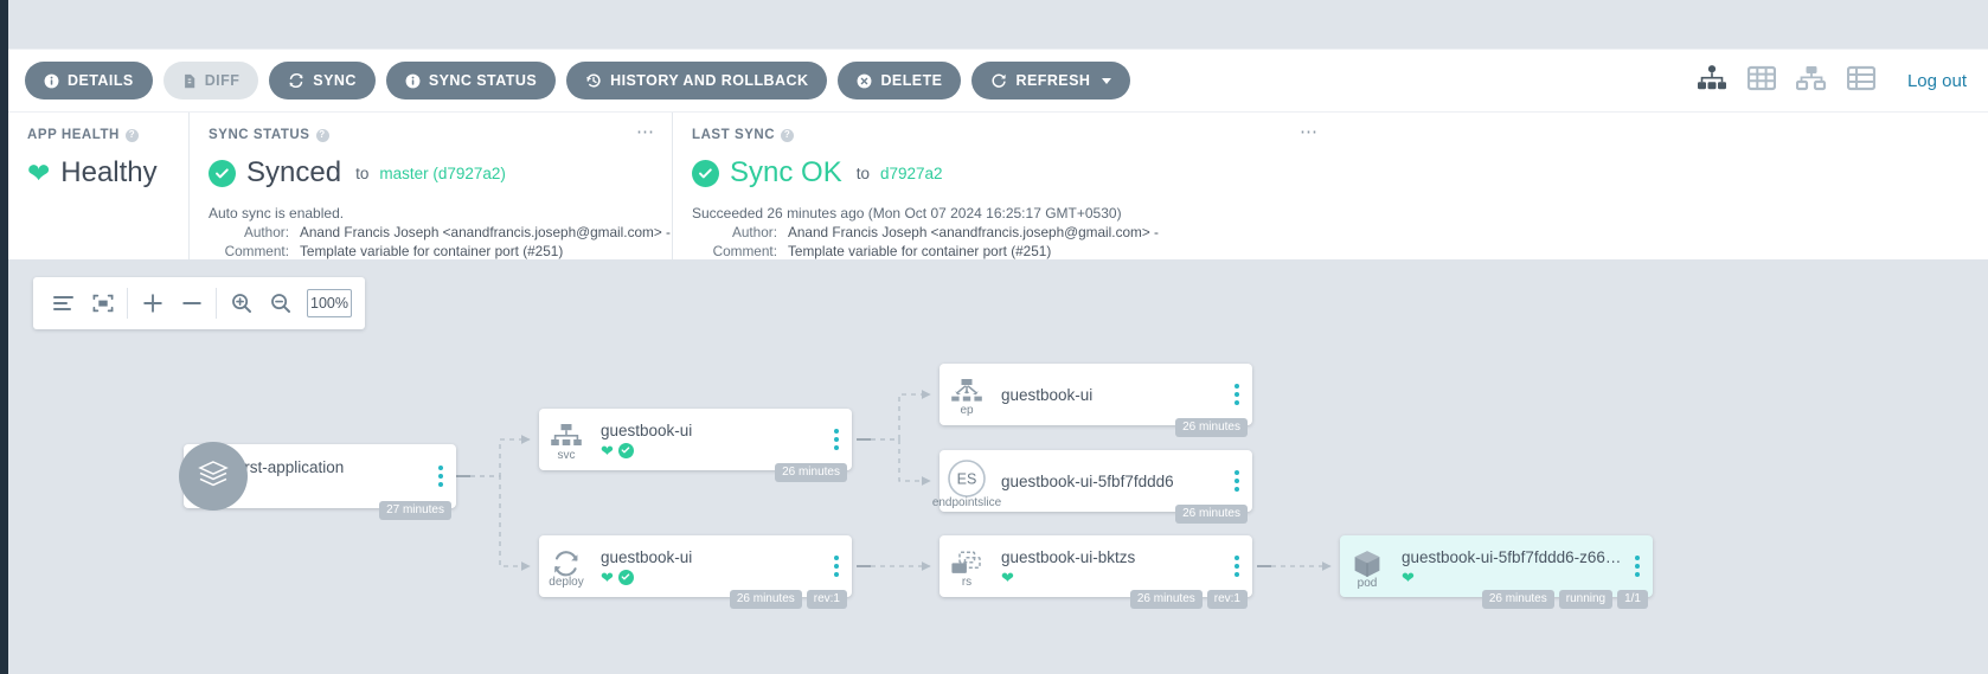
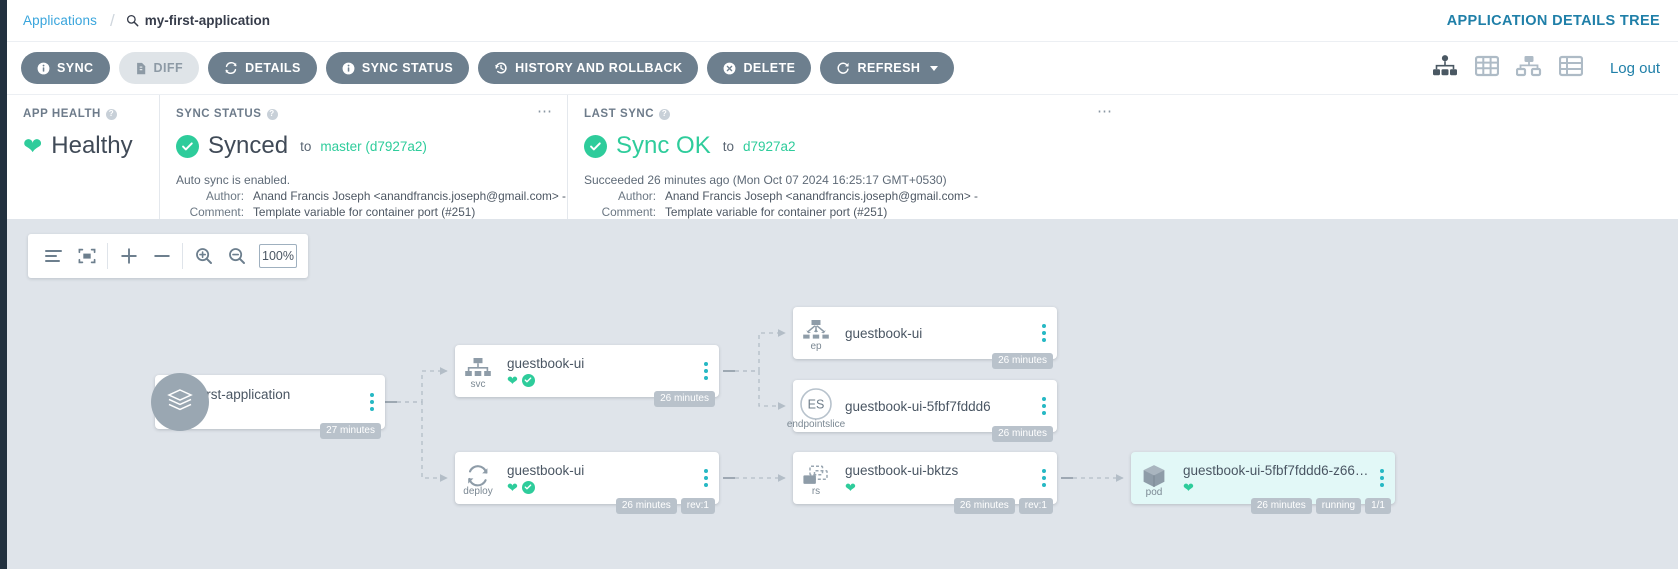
+ Applications
+ /
+ my-first-application
+ APPLICATION DETAILS TREE
- DETAILS
+ SYNC
  DIFF
- SYNC
+ DETAILS
  SYNC STATUS
  HISTORY AND ROLLBACK
  DELETE
  REFRESH
  Log out
  APP HEALTH
  ?
  ❤
  Healthy
  SYNC STATUS
  ?
  ⋯
  Synced
  to
  master (d7927a2)
  Auto sync is enabled.
  Author:
  Anand Francis Joseph <anandfrancis.joseph@gmail.com> -
  Comment:
  Template variable for container port (#251)
  LAST SYNC
  ?
  ⋯
  Sync OK
  to
  d7927a2
  Succeeded 26 minutes ago (Mon Oct 07 2024 16:25:17 GMT+0530)
  Author:
  Anand Francis Joseph <anandfrancis.joseph@gmail.com> -
  Comment:
  Template variable for container port (#251)
  100%
  rst-application
  27 minutes
  svc
  guestbook-ui
  ❤
  26 minutes
  deploy
  guestbook-ui
  ❤
  26 minutes
  rev:1
  ep
  guestbook-ui
  26 minutes
  ES
  endpointslice
  guestbook-ui-5fbf7fddd6
  26 minutes
  rs
  guestbook-ui-bktzs
  ❤
  26 minutes
  rev:1
  pod
  guestbook-ui-5fbf7fddd6-z66…
  ❤
  26 minutes
  running
  1/1
